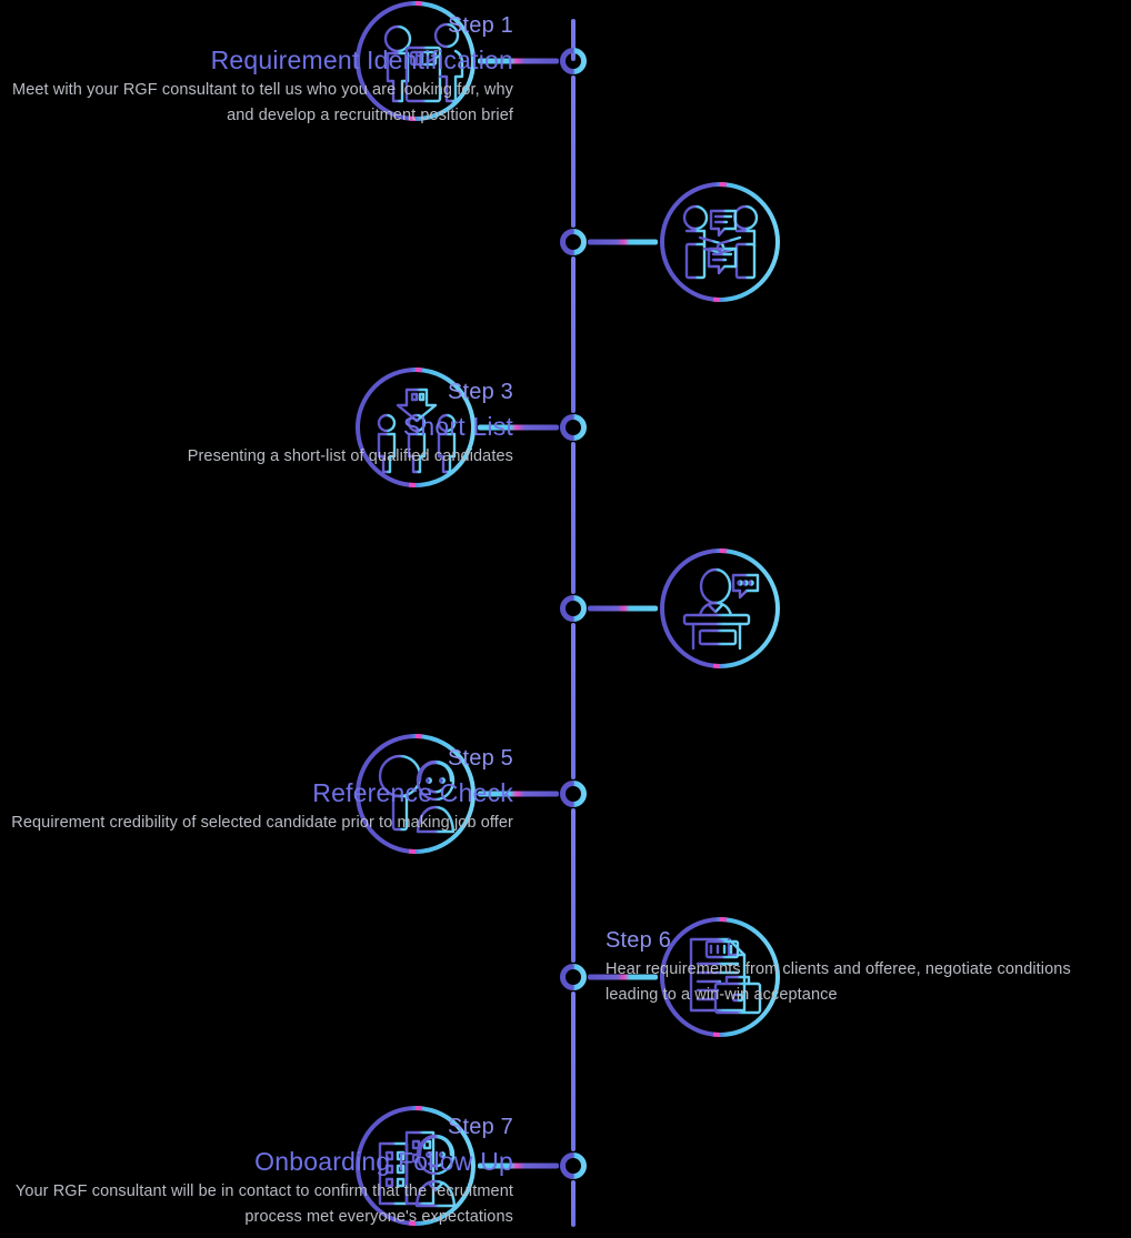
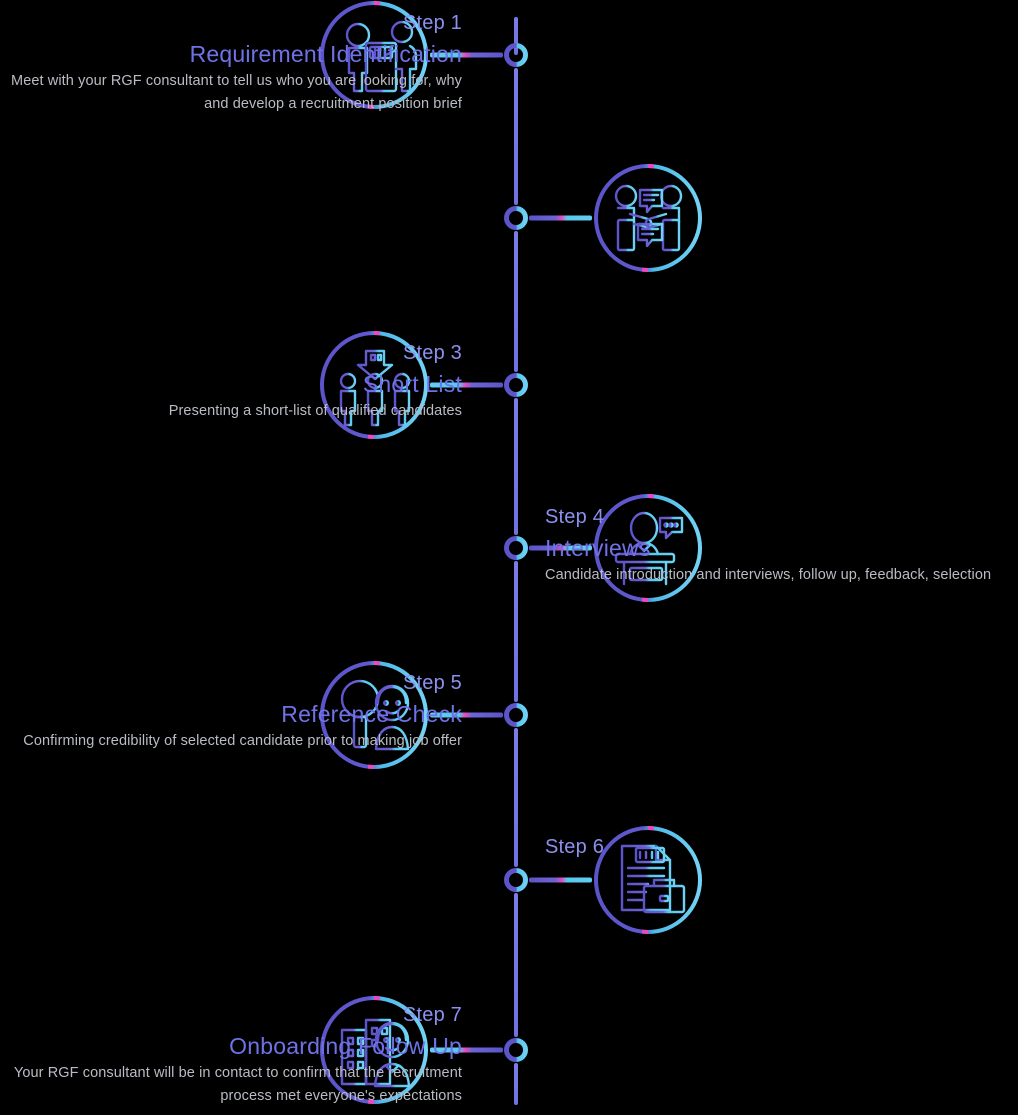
  Step 1
  Requirement Identification
  Meet with your RGF consultant to tell us who you are looking for, why and develop a recruitment position brief
  Step 3
  Short List
  Presenting a short-list of qualified candidates
+ Step 4
+ Interviews
+ Candidate introduction and interviews, follow up, feedback, selection
  Step 5
  Reference Check
- Requirement credibility of selected candidate prior to making job offer
+ Confirming credibility of selected candidate prior to making job offer
  Step 6
- Hear requirements from clients and offeree, negotiate conditions leading to a win-win acceptance
  Step 7
  Onboarding Follow Up
  Your RGF consultant will be in contact to confirm that the recruitment process met everyone's expectations
